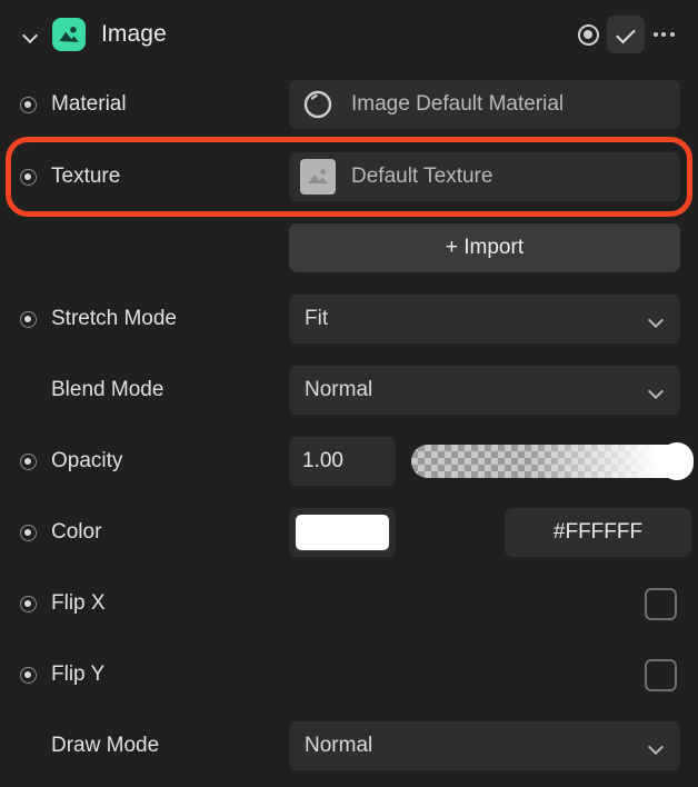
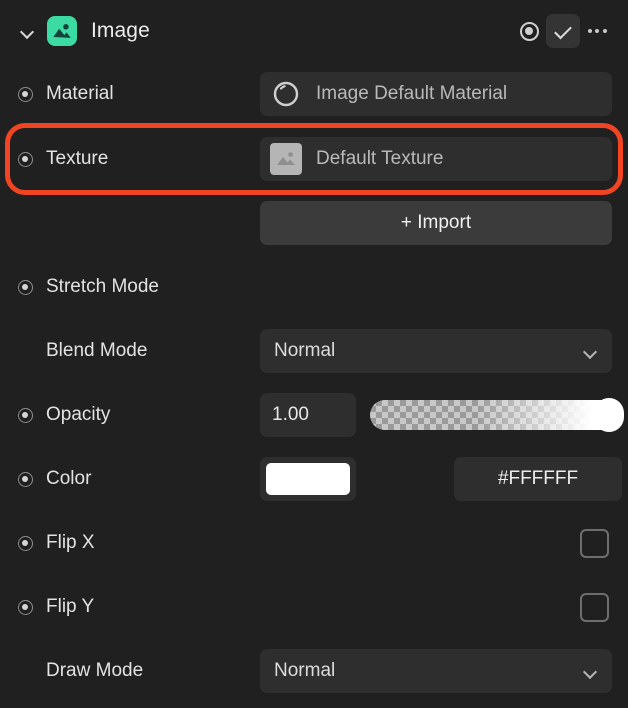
  Image
  Material
  Image Default Material
  Texture
  Default Texture
  + Import
  Stretch Mode
- Fit
  Blend Mode
  Normal
  Opacity
  1.00
  Color
  #FFFFFF
  Flip X
  Flip Y
  Draw Mode
  Normal
